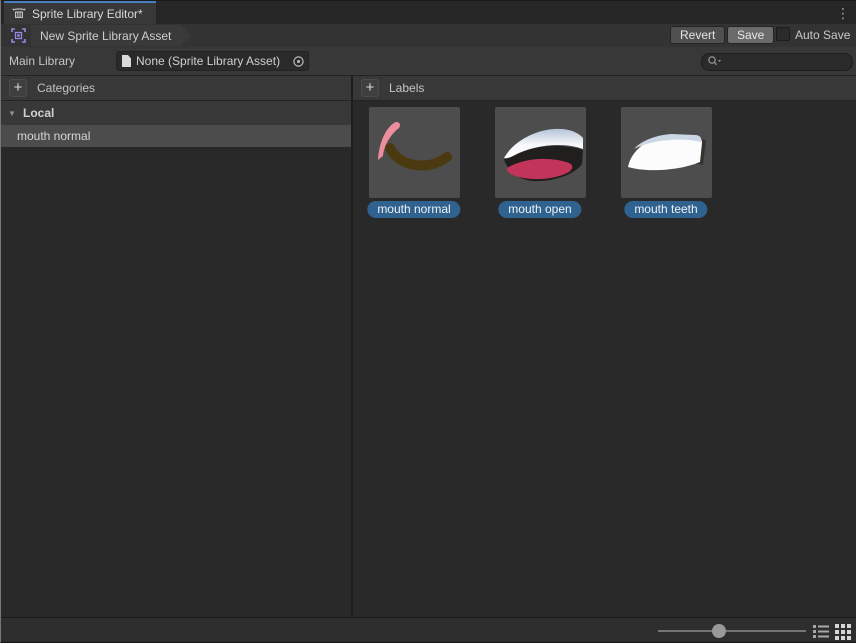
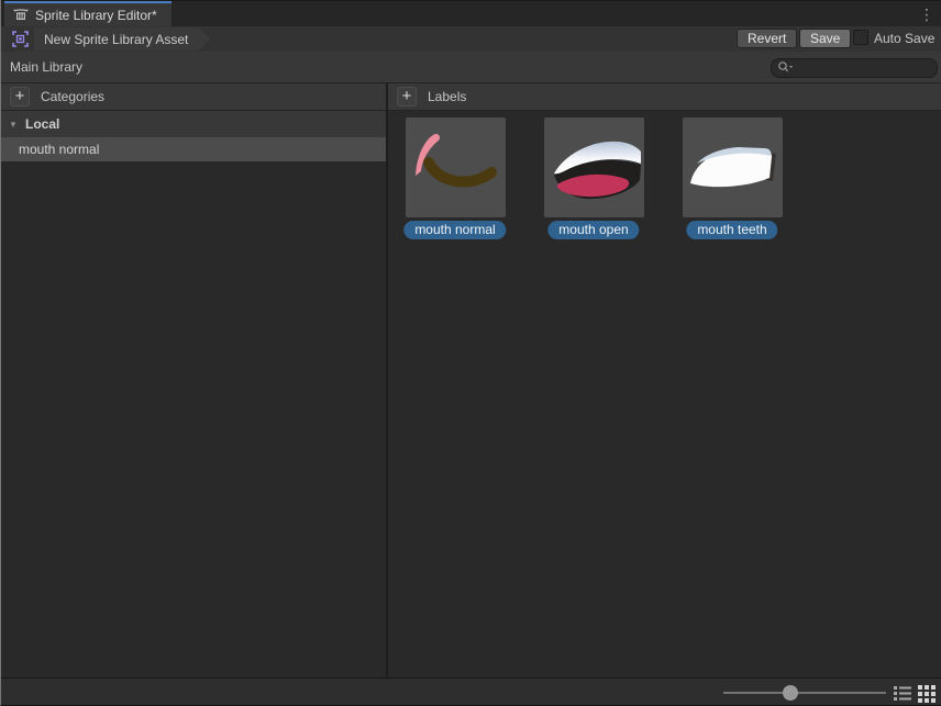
  Sprite Library Editor*
  ⋮
  New Sprite Library Asset
  Revert
  Save
  Auto Save
  Main Library
- None (Sprite Library Asset)
  +
  Categories
  +
  Labels
  ▼
  Local
  mouth normal
  mouth normal
  mouth open
  mouth teeth
